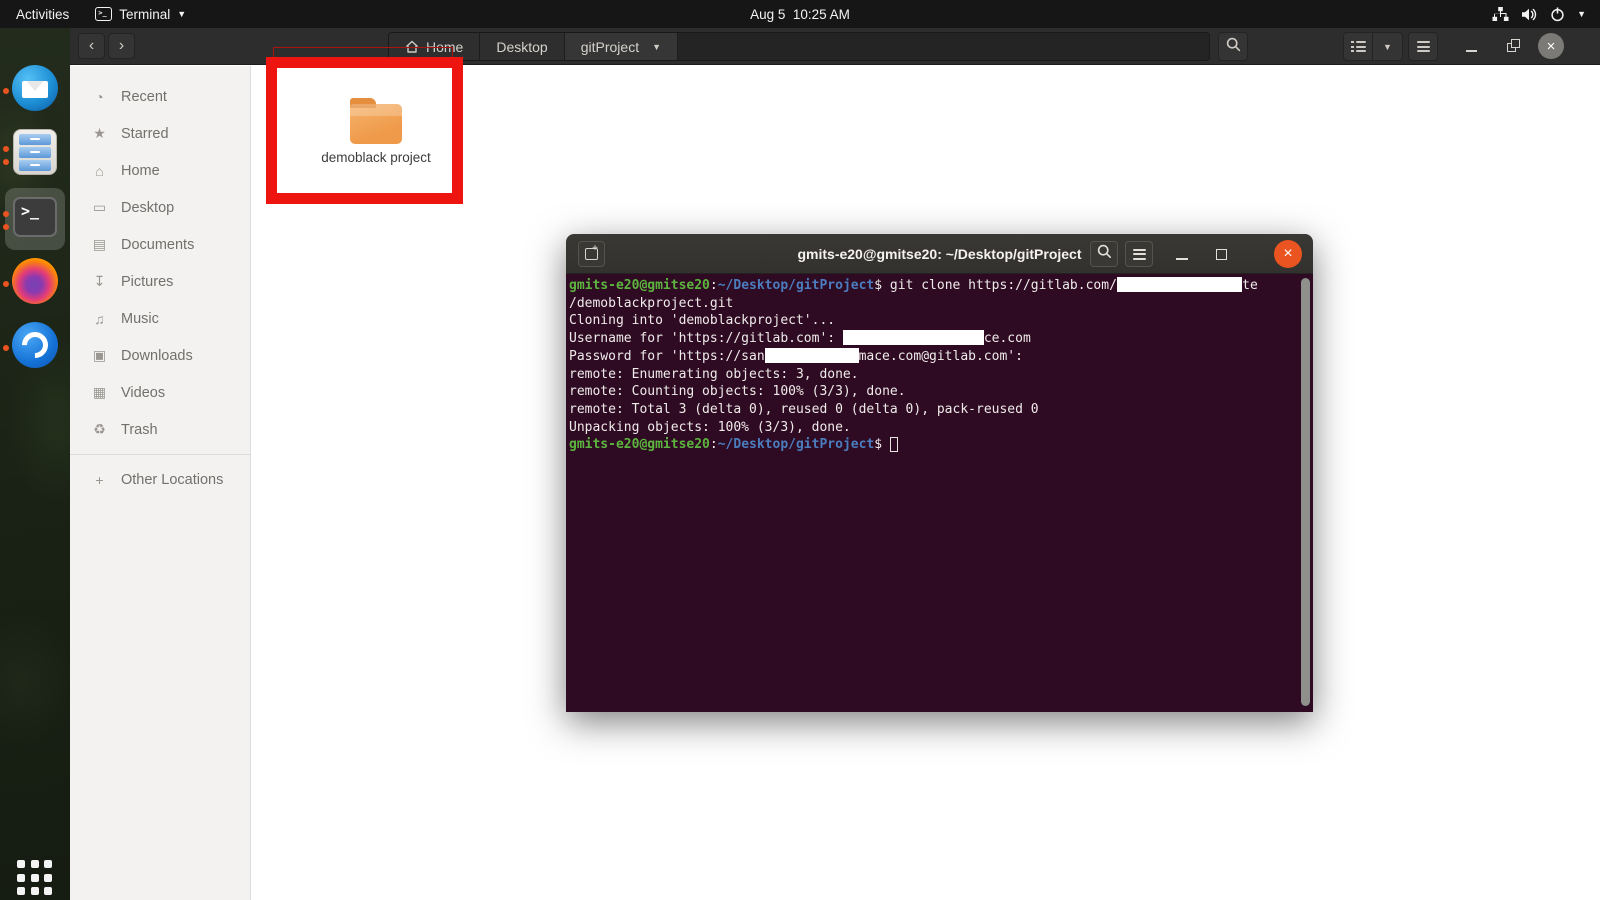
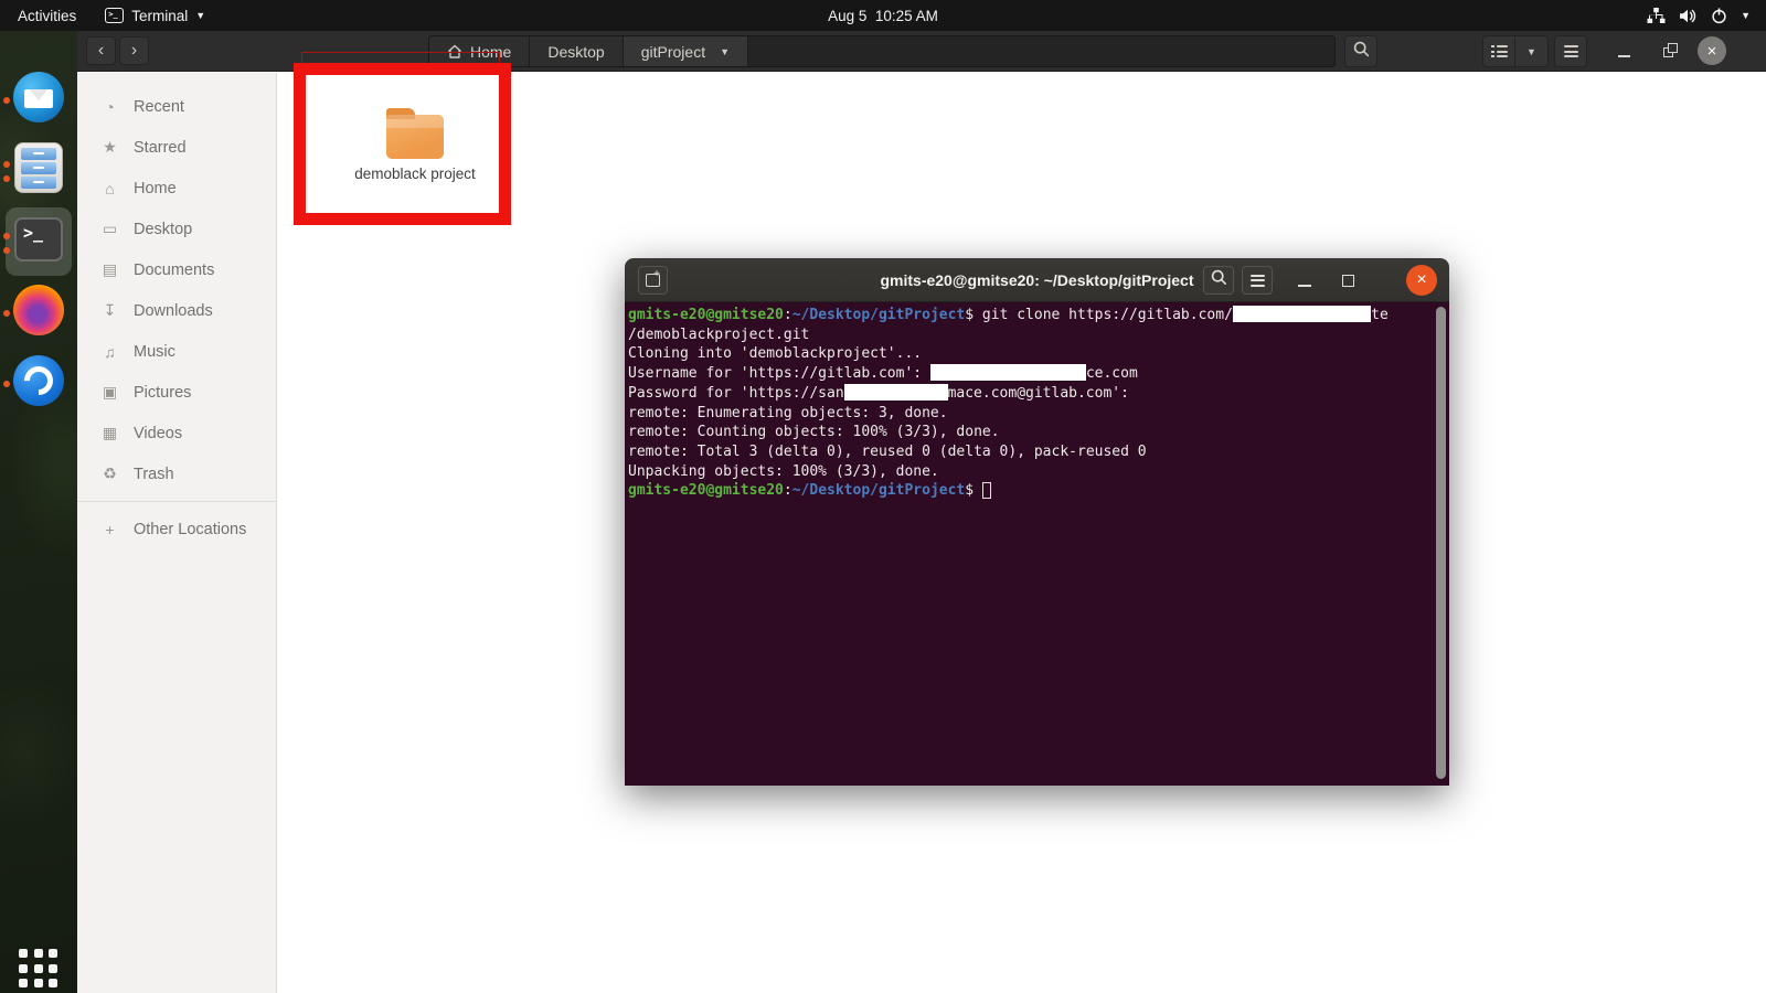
  Activities
  >_
  Terminal
  ▼
  Aug 5 10:25 AM
  ▼
  >_
  ‹
  ›
  Home
  Desktop
  gitProject
  ▼
  ▼
  ×
  ◔
  Recent
  ★
  Starred
  ⌂
  Home
  ▭
  Desktop
  ▤
  Documents
  ↧
- Pictures
+ Downloads
  ♫
  Music
  ▣
- Downloads
+ Pictures
  ▦
  Videos
  ♻
  Trash
  +
  Other Locations
  demoblack project
  gmits-e20@gmitse20: ~/Desktop/gitProject
  ×
  gmits-e20@gmitse20:~/Desktop/gitProject$ git clone https://gitlab.com/ te
  /demoblackproject.git
  Cloning into 'demoblackproject'...
  Username for 'https://gitlab.com': ce.com
  Password for 'https://san mace.com@gitlab.com':
  remote: Enumerating objects: 3, done.
  remote: Counting objects: 100% (3/3), done.
  remote: Total 3 (delta 0), reused 0 (delta 0), pack-reused 0
  Unpacking objects: 100% (3/3), done.
  gmits-e20@gmitse20:~/Desktop/gitProject$
